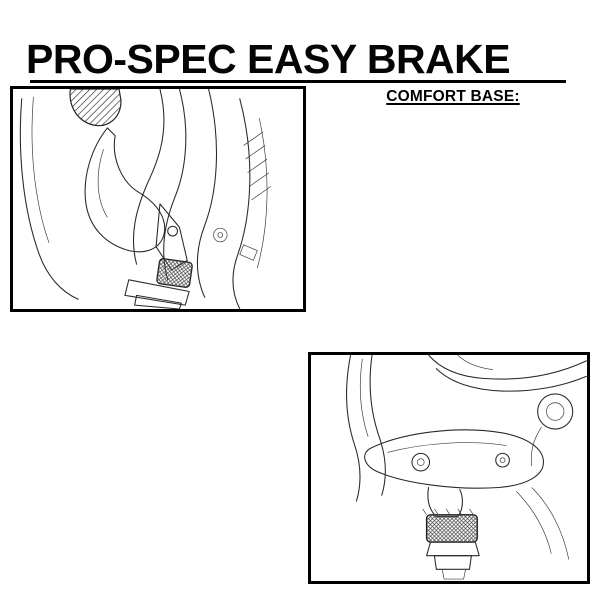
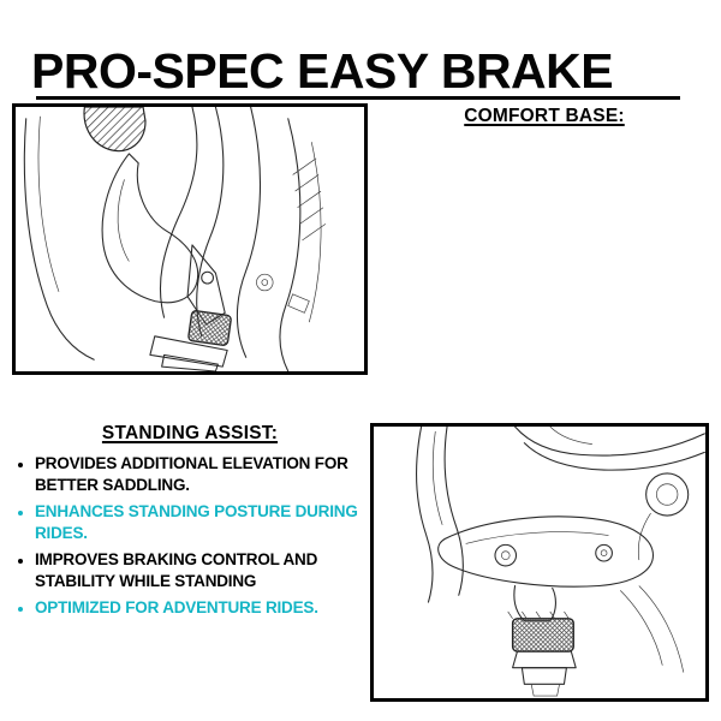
  PRO-SPEC EASY BRAKE
  COMFORT BASE:
+ STANDING ASSIST:
+ PROVIDES ADDITIONAL ELEVATION FOR BETTER SADDLING.
+ ENHANCES STANDING POSTURE DURING RIDES.
+ IMPROVES BRAKING CONTROL AND STABILITY WHILE STANDING
+ OPTIMIZED FOR ADVENTURE RIDES.
